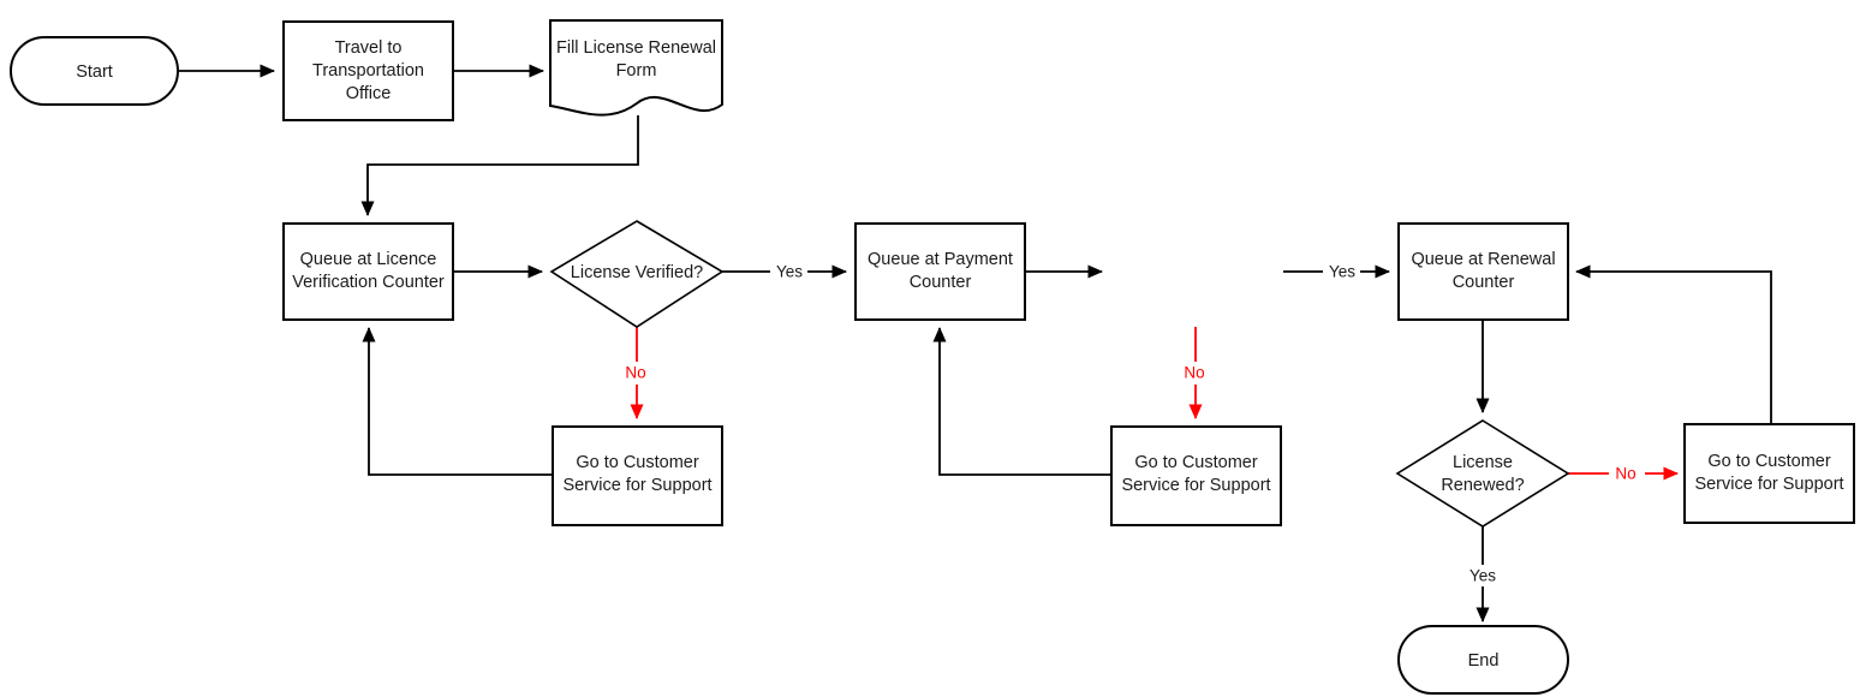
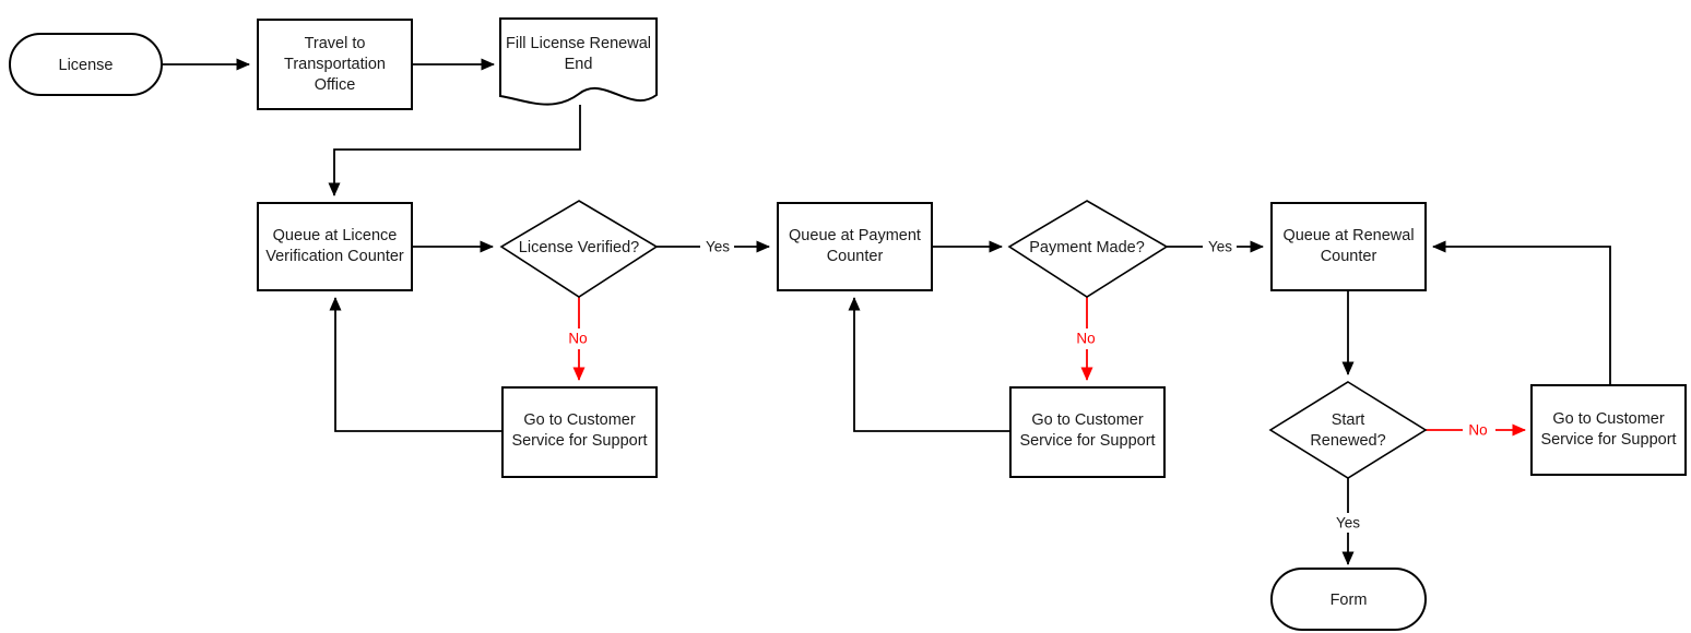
  Yes
  No
  Yes
  No
  No
  Yes
- Start
+ License
  Travel to
  Transportation
  Office
  Fill License Renewal
- Form
+ End
  Queue at Licence
  Verification Counter
  License Verified?
  Queue at Payment
  Counter
+ Payment Made?
  Queue at Renewal
  Counter
- License
+ Start
  Renewed?
  Go to Customer
  Service for Support
  Go to Customer
  Service for Support
  Go to Customer
  Service for Support
- End
+ Form
